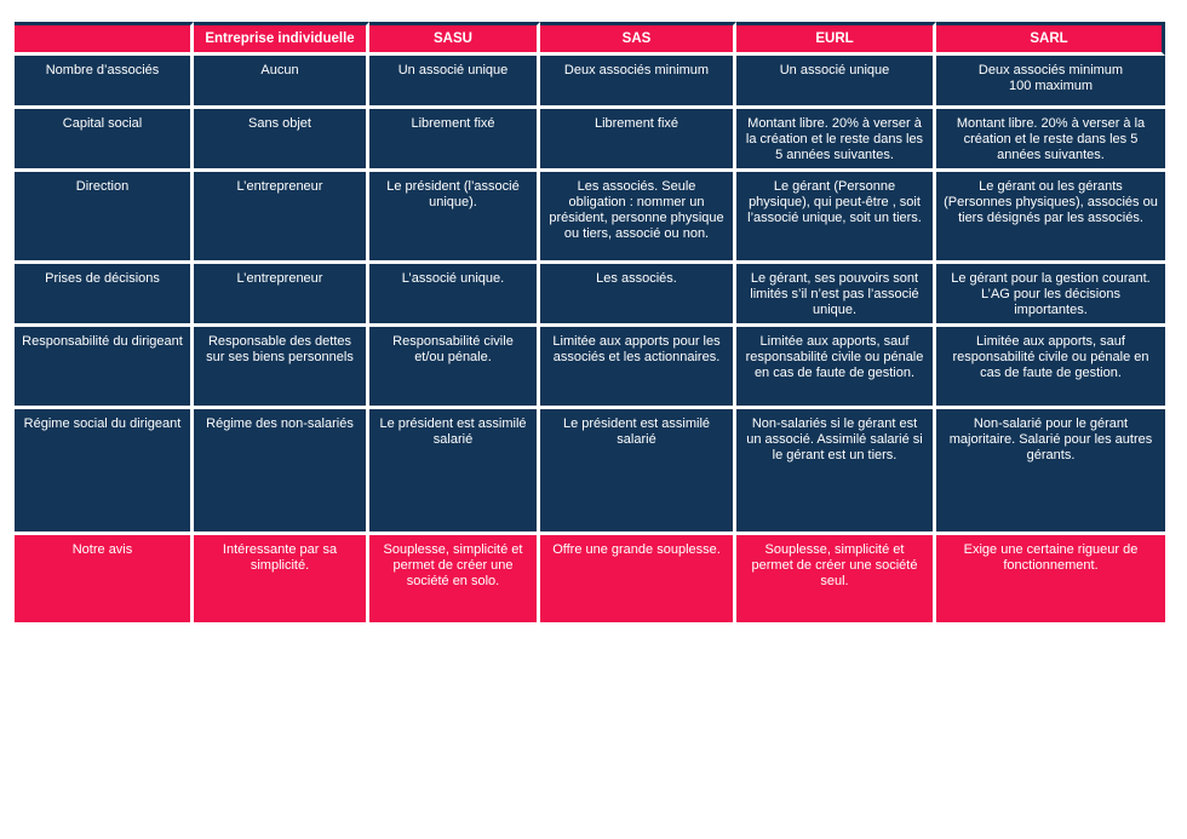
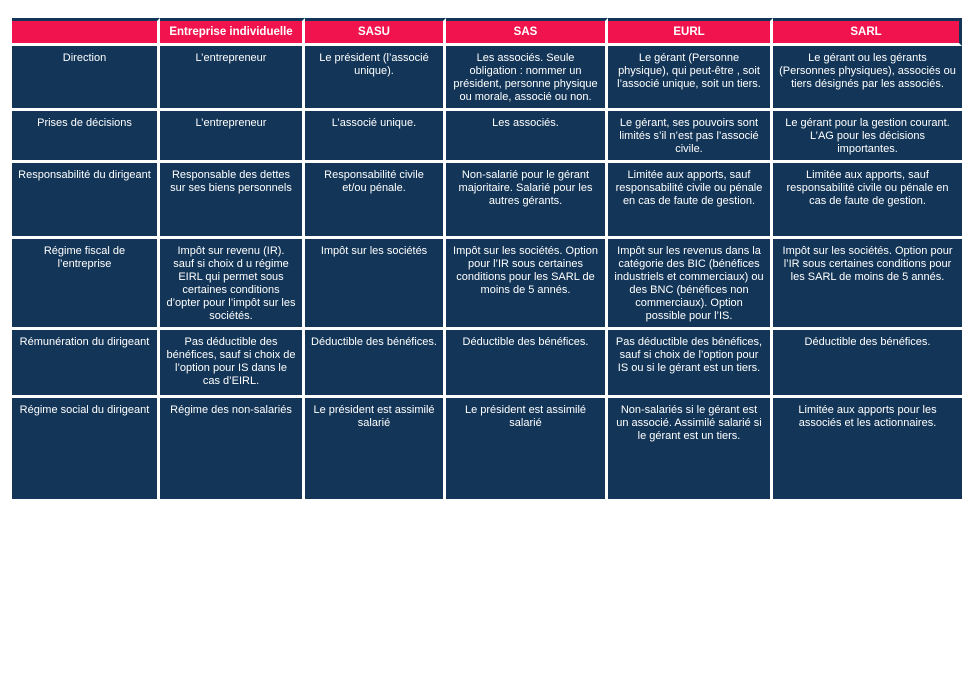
  	Entreprise individuelle	SASU	SAS	EURL	SARL
- Nombre d’associés	Aucun	Un associé unique	Deux associés minimum	Un associé unique	Deux associés minimum 100 maximum
- Capital social	Sans objet	Librement fixé	Librement fixé	Montant libre. 20% à verser à la création et le reste dans les 5 années suivantes.	Montant libre. 20% à verser à la création et le reste dans les 5 années suivantes.
- Direction	L’entrepreneur	Le président (l’associé unique).	Les associés. Seule obligation : nommer un président, personne physique ou tiers, associé ou non.	Le gérant (Personne physique), qui peut-être , soit l’associé unique, soit un tiers.	Le gérant ou les gérants (Personnes physiques), associés ou tiers désignés par les associés.
+ Direction	L’entrepreneur	Le président (l’associé unique).	Les associés. Seule obligation : nommer un président, personne physique ou morale, associé ou non.	Le gérant (Personne physique), qui peut-être , soit l’associé unique, soit un tiers.	Le gérant ou les gérants (Personnes physiques), associés ou tiers désignés par les associés.
- Prises de décisions	L’entrepreneur	L’associé unique.	Les associés.	Le gérant, ses pouvoirs sont limités s’il n’est pas l’associé unique.	Le gérant pour la gestion courant. L’AG pour les décisions importantes.
+ Prises de décisions	L’entrepreneur	L’associé unique.	Les associés.	Le gérant, ses pouvoirs sont limités s’il n’est pas l’associé civile.	Le gérant pour la gestion courant. L’AG pour les décisions importantes.
- Responsabilité du dirigeant	Responsable des dettes sur ses biens personnels	Responsabilité civile et/ou pénale.	Limitée aux apports pour les associés et les actionnaires.	Limitée aux apports, sauf responsabilité civile ou pénale en cas de faute de gestion.	Limitée aux apports, sauf responsabilité civile ou pénale en cas de faute de gestion.
+ Responsabilité du dirigeant	Responsable des dettes sur ses biens personnels	Responsabilité civile et/ou pénale.	Non-salarié pour le gérant majoritaire. Salarié pour les autres gérants.	Limitée aux apports, sauf responsabilité civile ou pénale en cas de faute de gestion.	Limitée aux apports, sauf responsabilité civile ou pénale en cas de faute de gestion.
+ Régime fiscal de l’entreprise	Impôt sur revenu (IR). sauf si choix d u régime EIRL qui permet sous certaines conditions d’opter pour l’impôt sur les sociétés.	Impôt sur les sociétés	Impôt sur les sociétés. Option pour l’IR sous certaines conditions pour les SARL de moins de 5 annés.	Impôt sur les revenus dans la catégorie des BIC (bénéfices industriels et commerciaux) ou des BNC (bénéfices non commerciaux). Option possible pour l’IS.	Impôt sur les sociétés. Option pour l’IR sous certaines conditions pour les SARL de moins de 5 annés.
+ Rémunération du dirigeant	Pas déductible des bénéfices, sauf si choix de l’option pour IS dans le cas d’EIRL.	Déductible des bénéfices.	Déductible des bénéfices.	Pas déductible des bénéfices, sauf si choix de l’option pour IS ou si le gérant est un tiers.	Déductible des bénéfices.
- Régime social du dirigeant	Régime des non-salariés	Le président est assimilé salarié	Le président est assimilé salarié	Non-salariés si le gérant est un associé. Assimilé salarié si le gérant est un tiers.	Non-salarié pour le gérant majoritaire. Salarié pour les autres gérants.
+ Régime social du dirigeant	Régime des non-salariés	Le président est assimilé salarié	Le président est assimilé salarié	Non-salariés si le gérant est un associé. Assimilé salarié si le gérant est un tiers.	Limitée aux apports pour les associés et les actionnaires.
- Notre avis	Intéressante par sa simplicité.	Souplesse, simplicité et permet de créer une société en solo.	Offre une grande souplesse.	Souplesse, simplicité et permet de créer une société seul.	Exige une certaine rigueur de fonctionnement.
